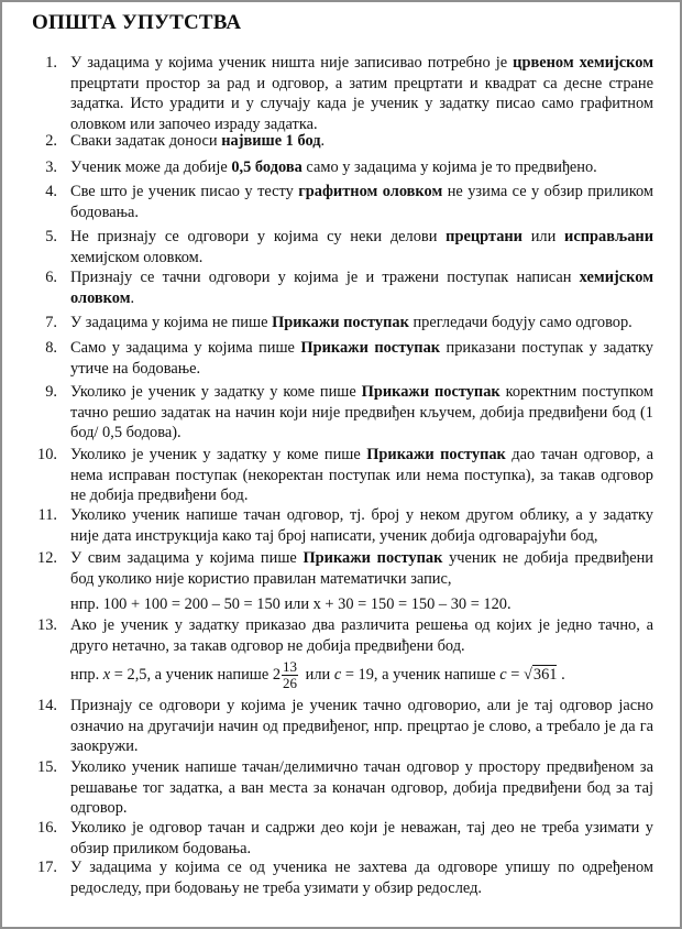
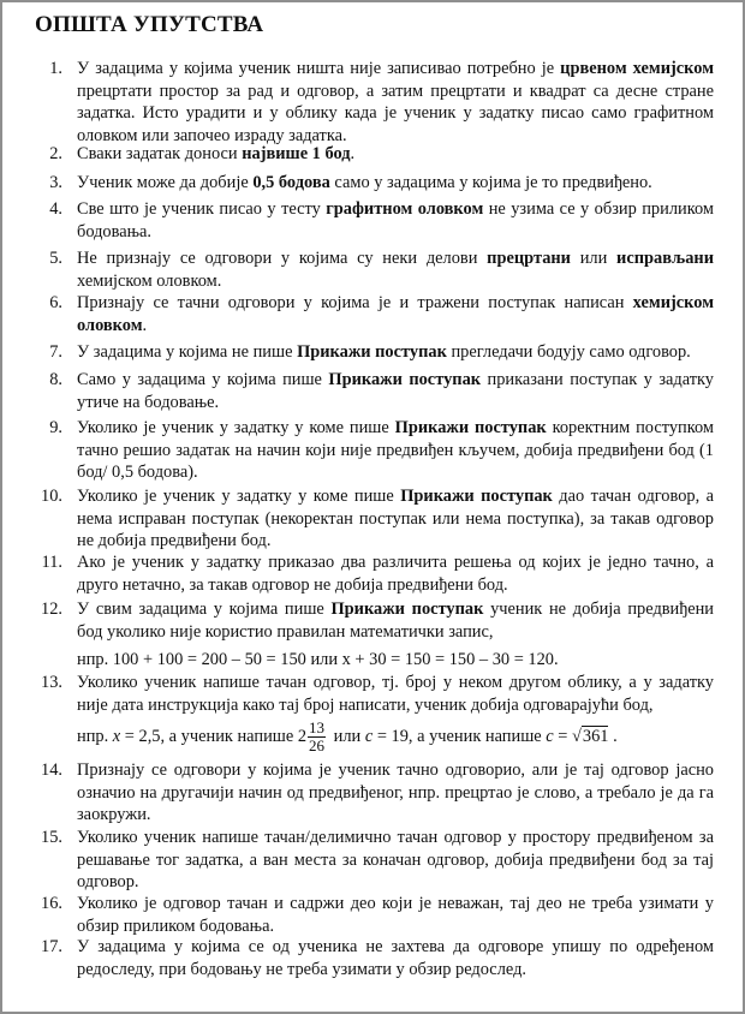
  ОПШТА УПУТСТВА
  1.
- У задацима у којима ученик ништа није записивао потребно је црвеном хемијском прецртати простор за рад и одговор, а затим прецртати и квадрат са десне стране задатка. Исто урадити и у случају када је ученик у задатку писао само графитном оловком или започео израду задатка.
+ У задацима у којима ученик ништа није записивао потребно је црвеном хемијском прецртати простор за рад и одговор, а затим прецртати и квадрат са десне стране задатка. Исто урадити и у облику када је ученик у задатку писао само графитном оловком или започео израду задатка.
  2.
  Сваки задатак доноси највише 1 бод.
  3.
  Ученик може да добије 0,5 бодова само у задацима у којима је то предвиђено.
  4.
  Све што је ученик писао у тесту графитном оловком не узима се у обзир приликом бодовања.
  5.
  Не признају се одговори у којима су неки делови прецртани или исправљани хемијском оловком.
  6.
  Признају се тачни одговори у којима је и тражени поступак написан хемијском оловком.
  7.
  У задацима у којима не пише Прикажи поступак прегледачи бодују само одговор.
  8.
  Само у задацима у којима пише Прикажи поступак приказани поступак у задатку утиче на бодовање.
  9.
  Уколико је ученик у задатку у коме пише Прикажи поступак коректним поступком тачно решио задатак на начин који није предвиђен кључем, добија предвиђени бод (1 бод/ 0,5 бодова).
  10.
  Уколико је ученик у задатку у коме пише Прикажи поступак дао тачан одговор, а нема исправан поступак (некоректан поступак или нема поступка), за такав одговор не добија предвиђени бод.
  11.
- Уколико ученик напише тачан одговор, тј. број у неком другом облику, а у задатку није дата инструкција како тај број написати, ученик добија одговарајући бод,
+ Ако је ученик у задатку приказао два различита решења од којих је једно тачно, а друго нетачно, за такав одговор не добија предвиђени бод.
  12.
  У свим задацима у којима пише Прикажи поступак ученик не добија предвиђени бод уколико није користио правилан математички запис,
  нпр. 100 + 100 = 200 – 50 = 150 или x + 30 = 150 = 150 – 30 = 120.
  13.
- Ако је ученик у задатку приказао два различита решења од којих је једно тачно, а друго нетачно, за такав одговор не добија предвиђени бод.
+ Уколико ученик напише тачан одговор, тј. број у неком другом облику, а у задатку није дата инструкција како тај број написати, ученик добија одговарајући бод,
  нпр. x = 2,5, а ученик напише 2
  13
  26
  или c = 19, а ученик напише c = √361 .
  14.
  Признају се одговори у којима је ученик тачно одговорио, али је тај одговор јасно означио на другачији начин од предвиђеног, нпр. прецртао је слово, а требало је да га заокружи.
  15.
  Уколико ученик напише тачан/делимично тачан одговор у простору предвиђеном за решавање тог задатка, а ван места за коначан одговор, добија предвиђени бод за тај одговор.
  16.
  Уколико је одговор тачан и садржи део који је неважан, тај део не треба узимати у обзир приликом бодовања.
  17.
  У задацима у којима се од ученика не захтева да одговоре упишу по одређеном редоследу, при бодовању не треба узимати у обзир редослед.
